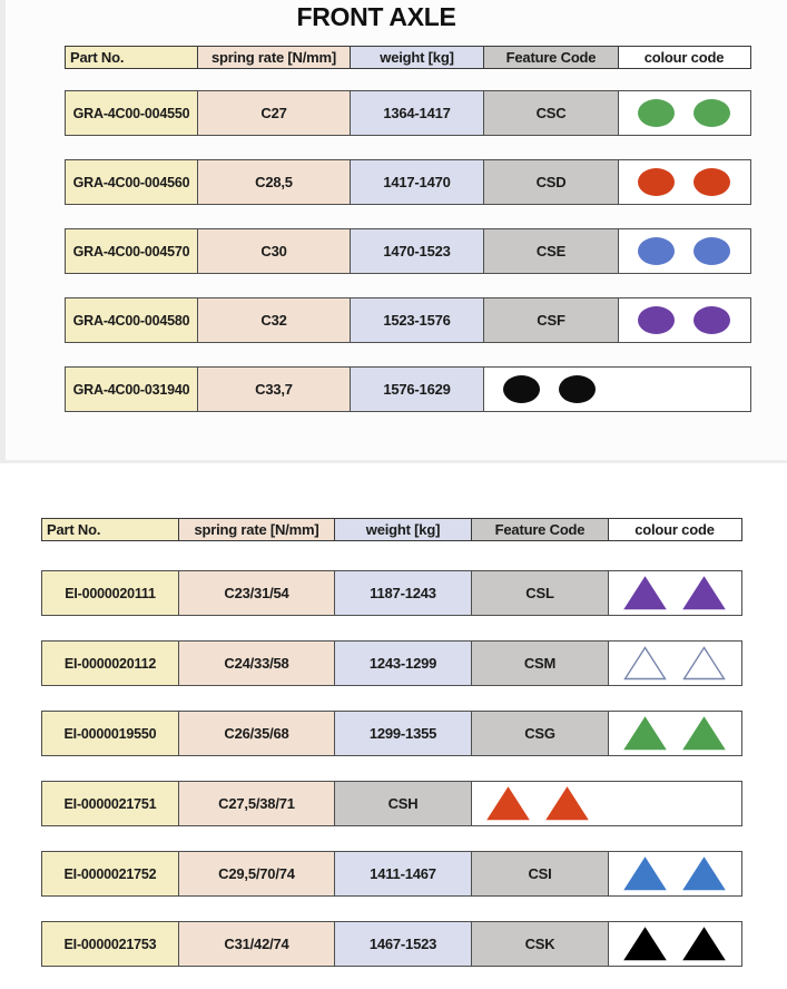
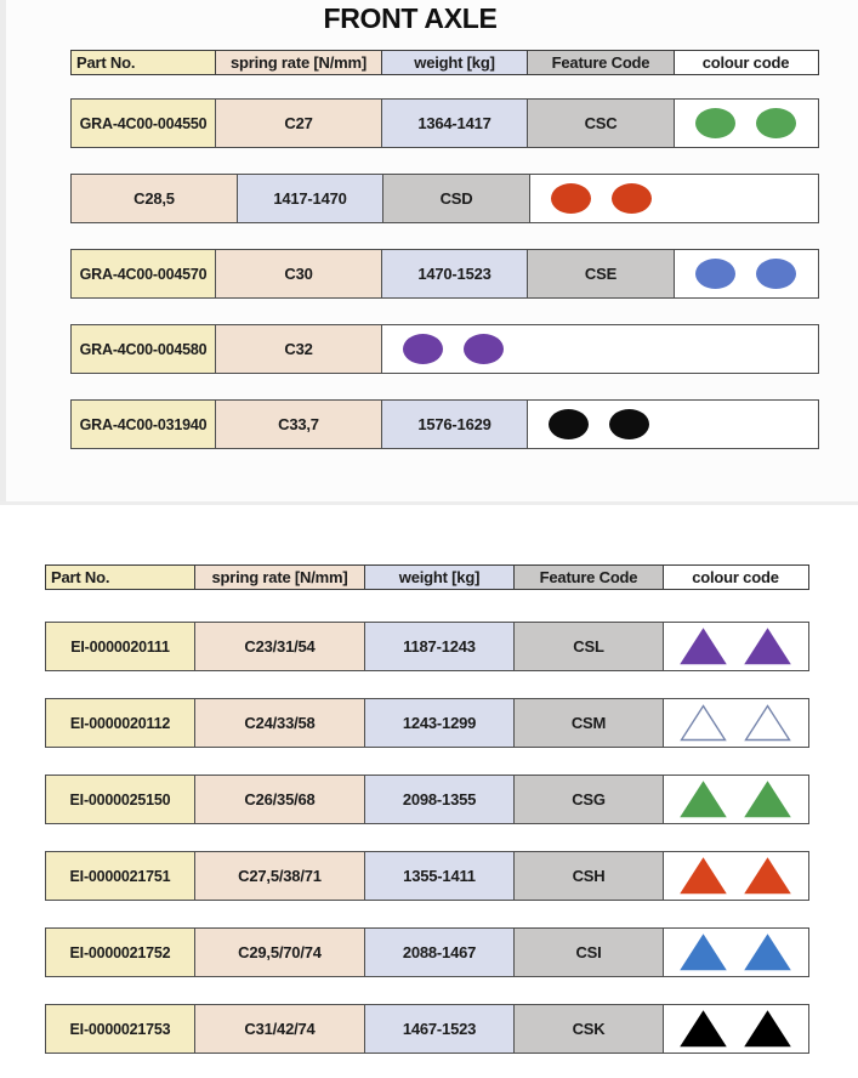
  FRONT AXLE
  Part No.
  spring rate [N/mm]
  weight [kg]
  Feature Code
  colour code
  GRA-4C00-004550
  C27
  1364-1417
  CSC
- GRA-4C00-004560
  C28,5
  1417-1470
  CSD
  GRA-4C00-004570
  C30
  1470-1523
  CSE
  GRA-4C00-004580
  C32
- 1523-1576
- CSF
  GRA-4C00-031940
  C33,7
  1576-1629
  Part No.
  spring rate [N/mm]
  weight [kg]
  Feature Code
  colour code
  EI-0000020111
  C23/31/54
  1187-1243
  CSL
  EI-0000020112
  C24/33/58
  1243-1299
  CSM
- EI-0000019550
+ EI-0000025150
  C26/35/68
- 1299-1355
+ 2098-1355
  CSG
  EI-0000021751
  C27,5/38/71
+ 1355-1411
  CSH
  EI-0000021752
  C29,5/70/74
- 1411-1467
+ 2088-1467
  CSI
  EI-0000021753
  C31/42/74
  1467-1523
  CSK
